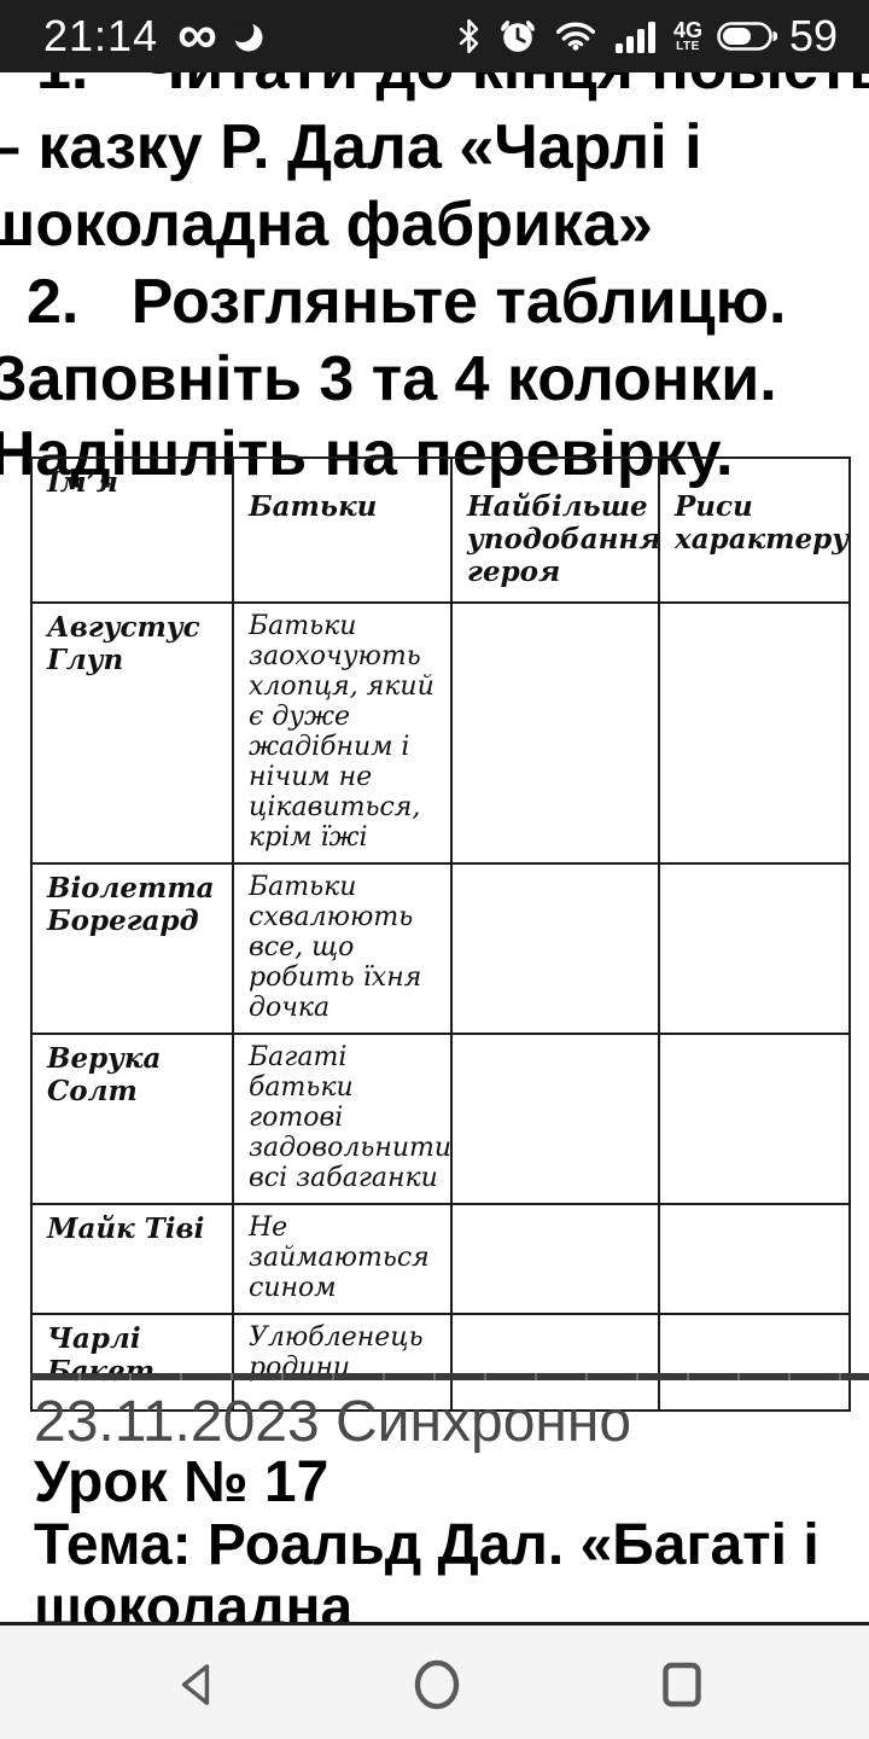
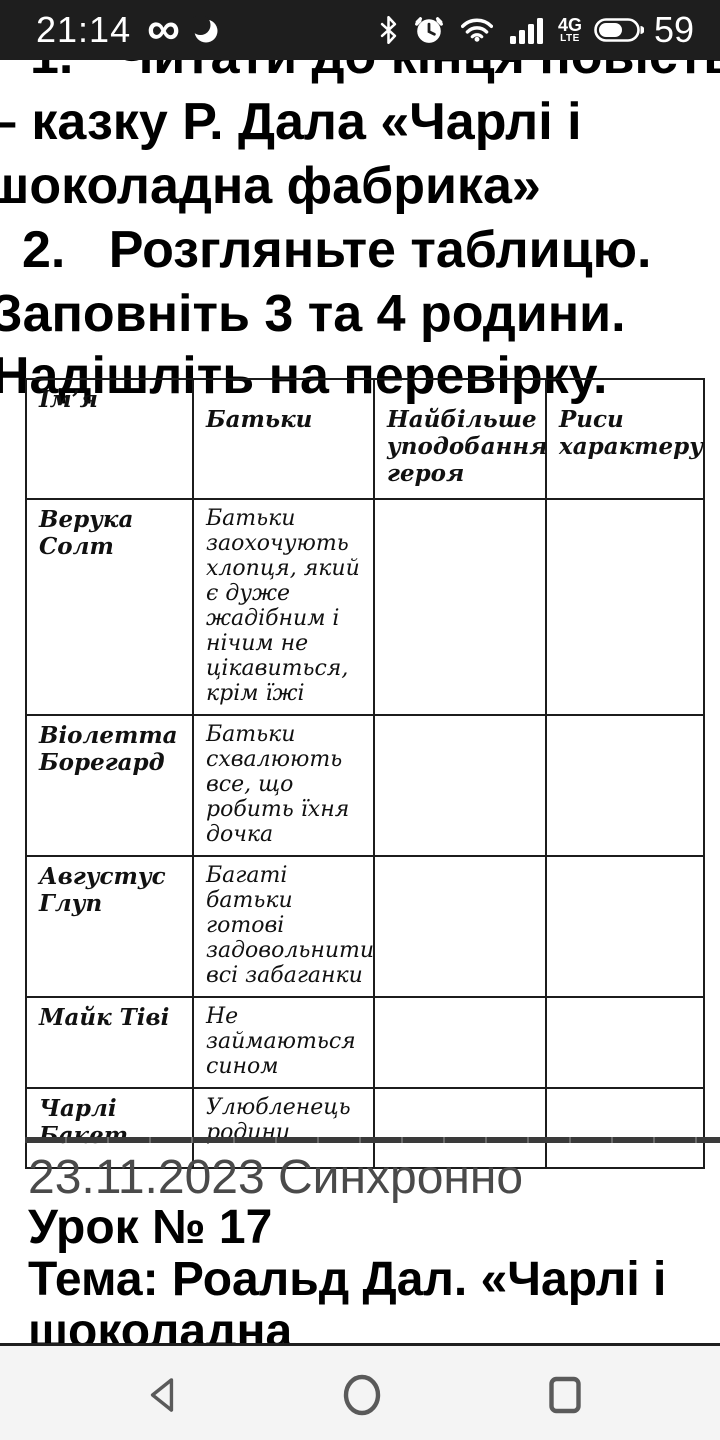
  21:14
  ∞
  4G
  LTE
  59
  – казку Р. Дала «Чарлі і
  шоколадна фабрика»
  2. Розгляньте таблицю.
- Заповніть 3 та 4 колонки.
+ Заповніть 3 та 4 родини.
  Надішліть на перевірку.
  Ім’я	Батьки	Найбільше уподобання героя	Риси характеру
- Августус Глуп	Батьки заохочують хлопця, який є дуже жадібним і нічим не цікавиться, крім їжі
+ Верука Солт	Батьки заохочують хлопця, який є дуже жадібним і нічим не цікавиться, крім їжі
  Віолетта Борегард	Батьки схвалюють все, що робить їхня дочка
- Верука Солт	Багаті батьки готові задовольнити всі забаганки
+ Августус Глуп	Багаті батьки готові задовольнити всі забаганки
  Майк Тіві	Не займаються сином
  Чарлі Бакет	Улюбленець родини
  23.11.2023 Синхронно
  Урок № 17
- Тема: Роальд Дал. «Багаті і
+ Тема: Роальд Дал. «Чарлі і
  шоколадна
